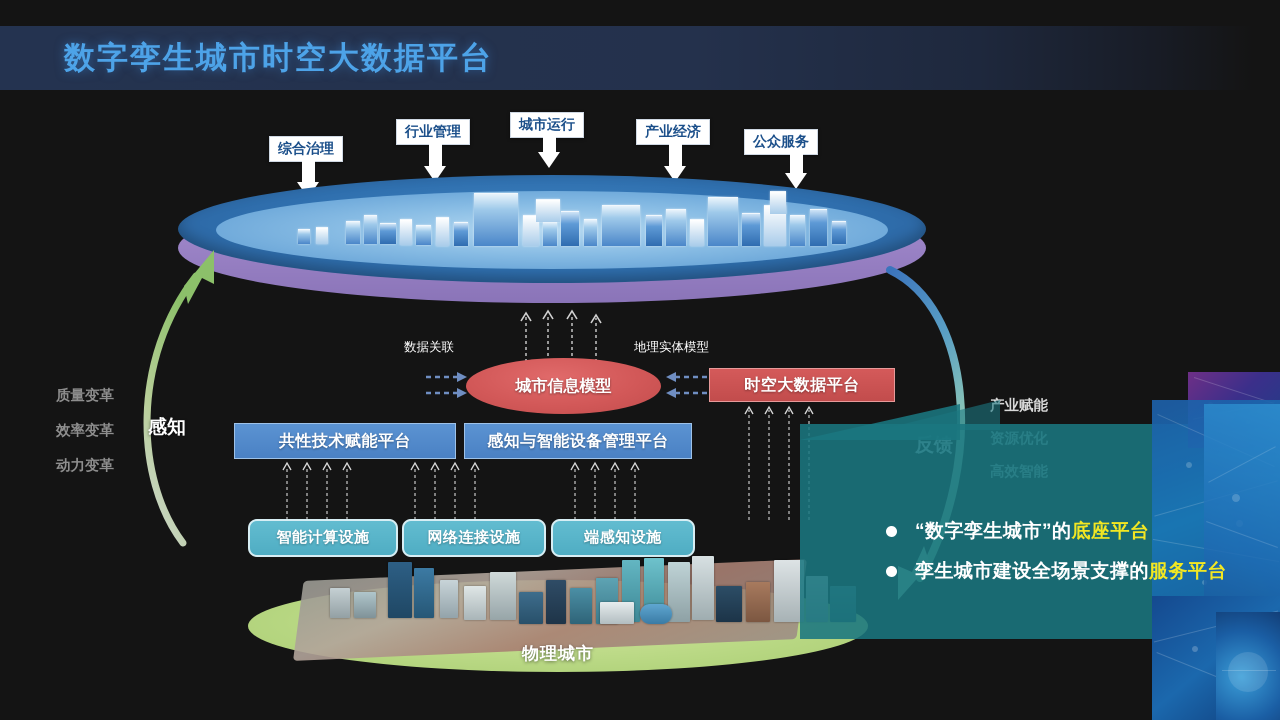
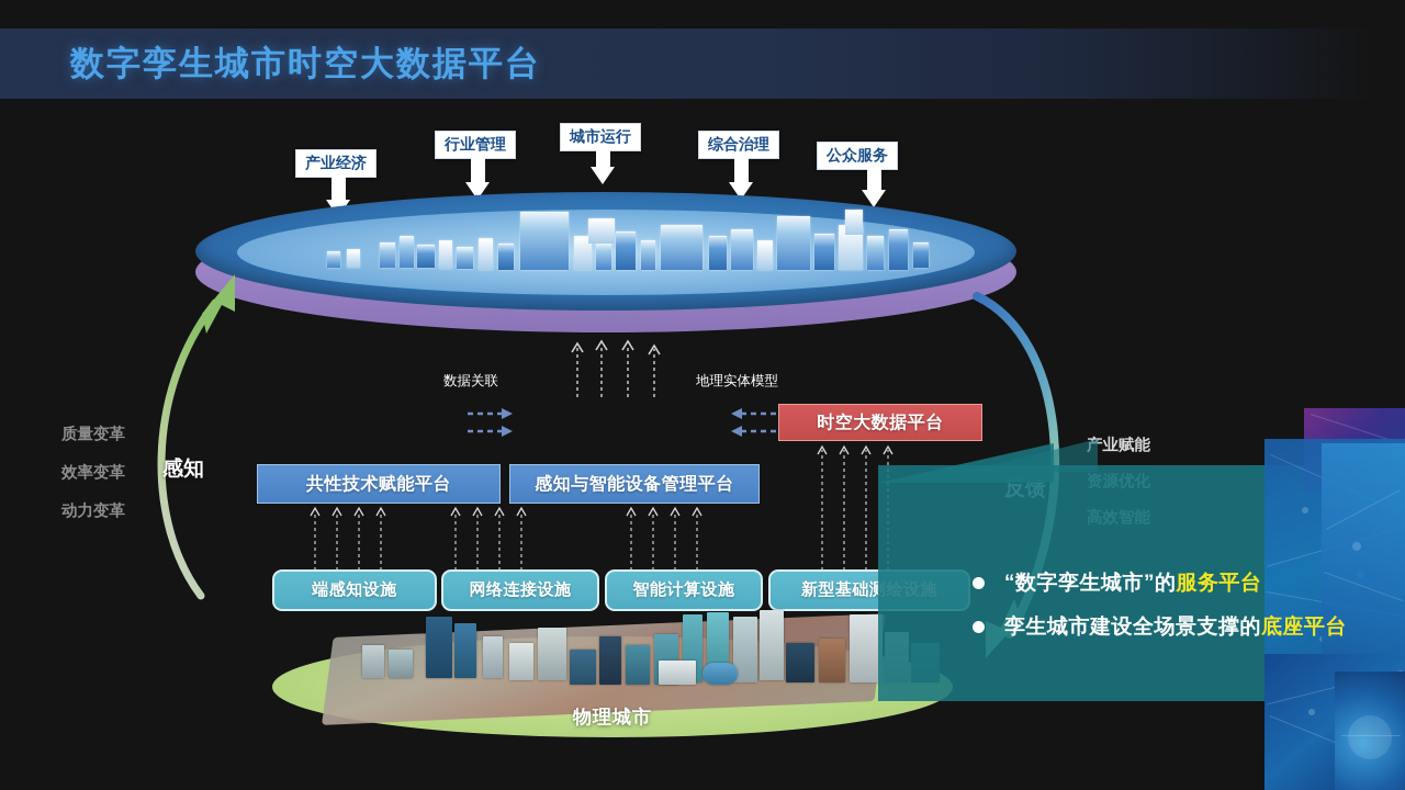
  数字孪生城市时空大数据平台
- 综合治理
+ 产业经济
  行业管理
  城市运行
- 产业经济
+ 综合治理
  公众服务
  质量变革
  效率变革
  动力变革
  感知
  产业赋能
  反馈
  数据关联
  地理实体模型
- 城市信息模型
  时空大数据平台
  共性技术赋能平台
  感知与智能设备管理平台
- 智能计算设施
+ 端感知设施
  网络连接设施
- 端感知设施
+ 智能计算设施
+ 新型基础测绘设施
  物理城市
  “数字孪生城市”的
- 底座平台
+ 服务平台
  孪生城市建设全场景支撑的
- 服务平台
+ 底座平台
